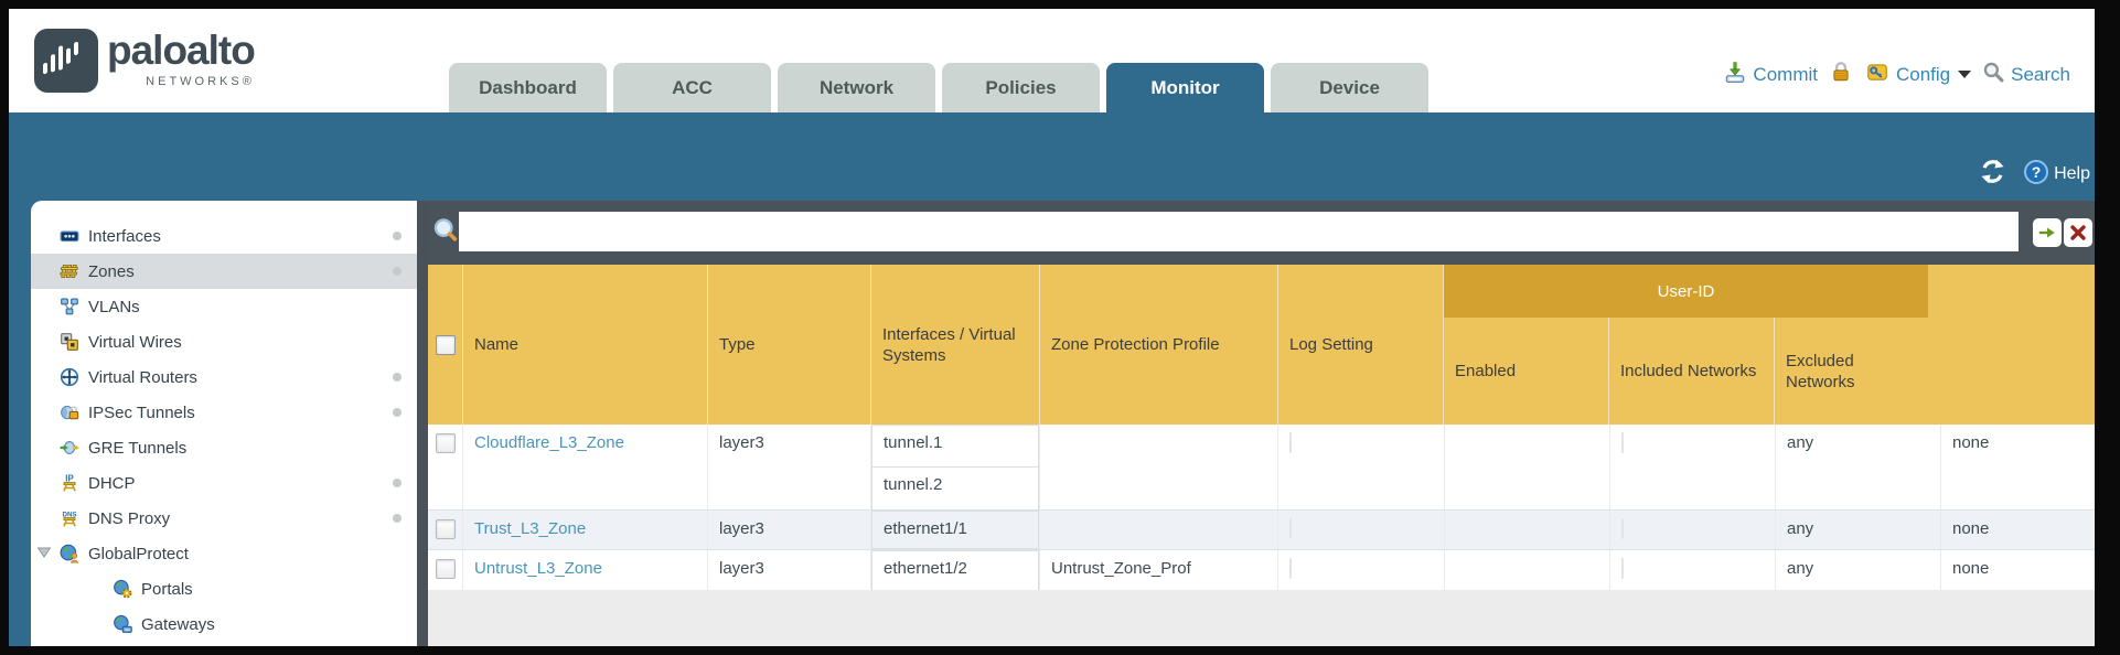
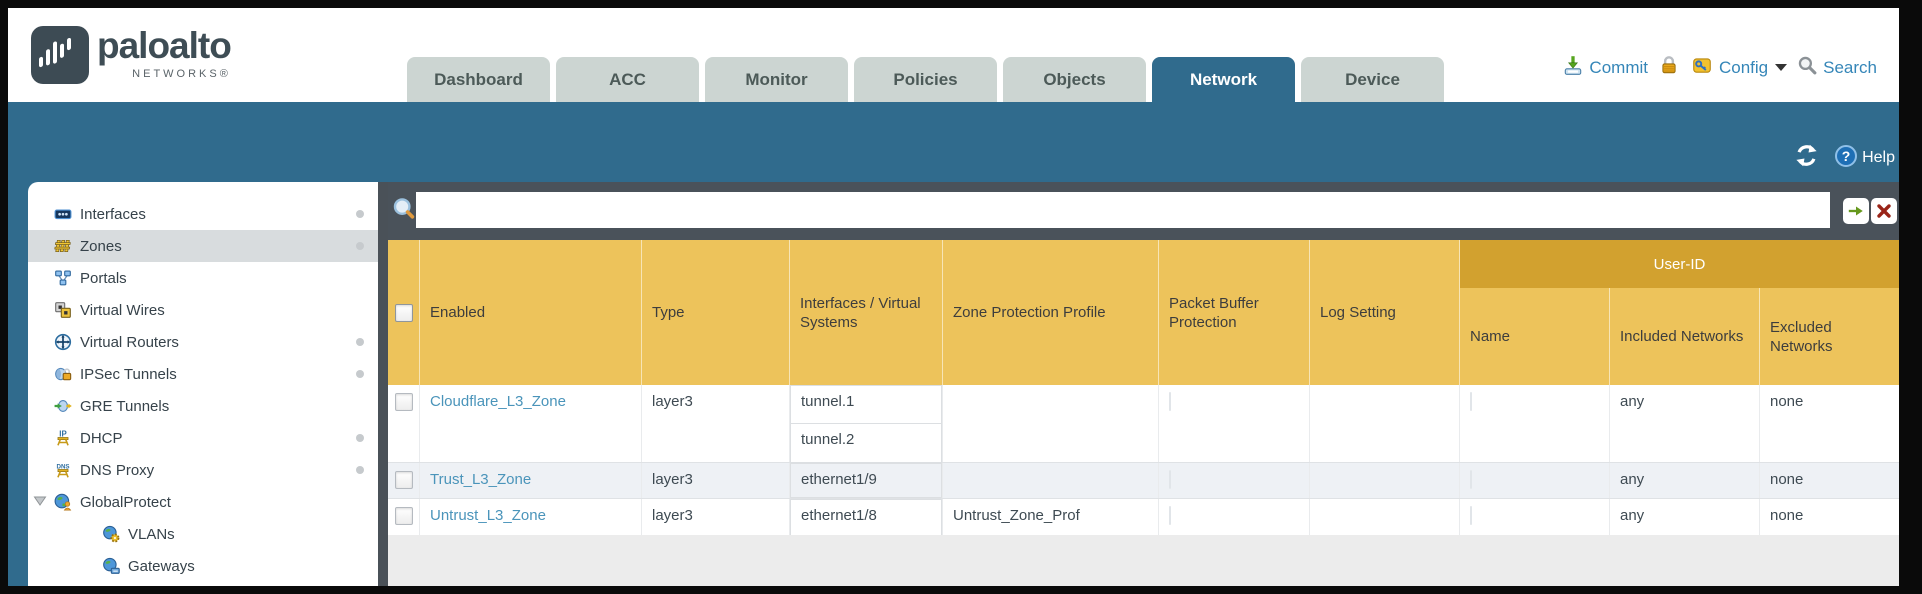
  paloalto
  NETWORKS®
  Dashboard
  ACC
- Network
+ Monitor
  Policies
+ Objects
- Monitor
+ Network
  Device
  Commit
  Config
  Search
  ?
  Help
  Interfaces
  Zones
- VLANs
+ Portals
  Virtual Wires
  Virtual Routers
  IPSec Tunnels
  GRE Tunnels
  IP
  DHCP
  DNS Proxy
  GlobalProtect
- Portals
+ VLANs
  Gateways
- Name
+ Enabled
  Type
  Interfaces / Virtual Systems
  Zone Protection Profile
+ Packet Buffer Protection
  Log Setting
  User-ID
- Enabled
+ Name
  Included Networks
  Excluded Networks
  Cloudflare_L3_Zone
  layer3
  tunnel.1
  tunnel.2
  any
  none
  Trust_L3_Zone
  layer3
- ethernet1/1
+ ethernet1/9
  any
  none
  Untrust_L3_Zone
  layer3
- ethernet1/2
+ ethernet1/8
  Untrust_Zone_Prof
  any
  none
